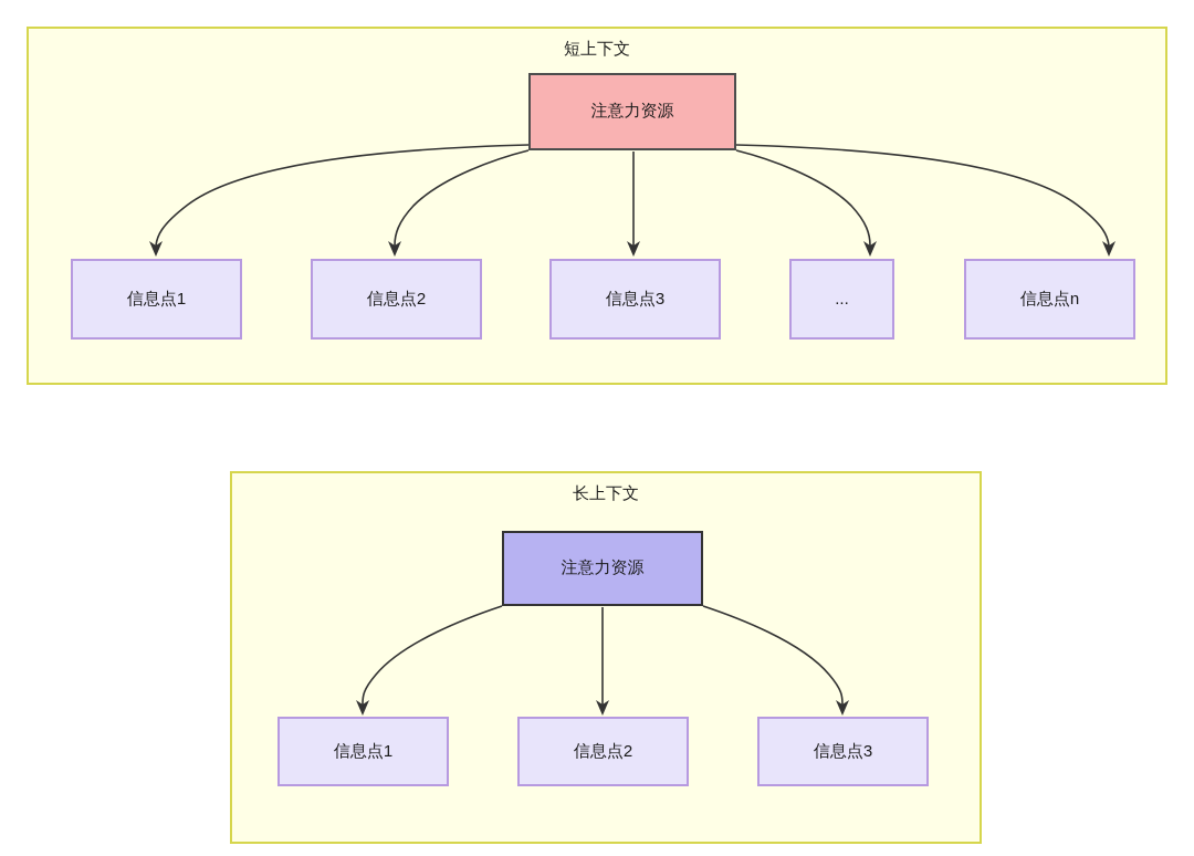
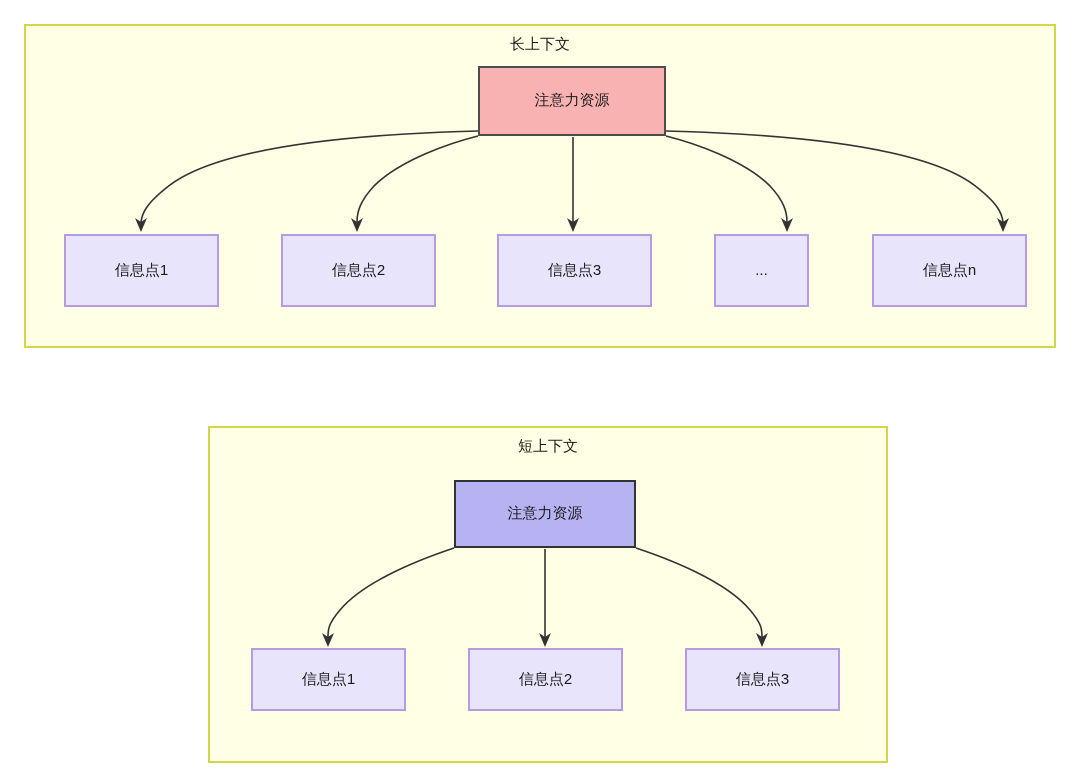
- 短上下文
+ 长上下文
  注意力资源
  信息点1
  信息点2
  信息点3
  ...
  信息点n
- 长上下文
+ 短上下文
  注意力资源
  信息点1
  信息点2
  信息点3
